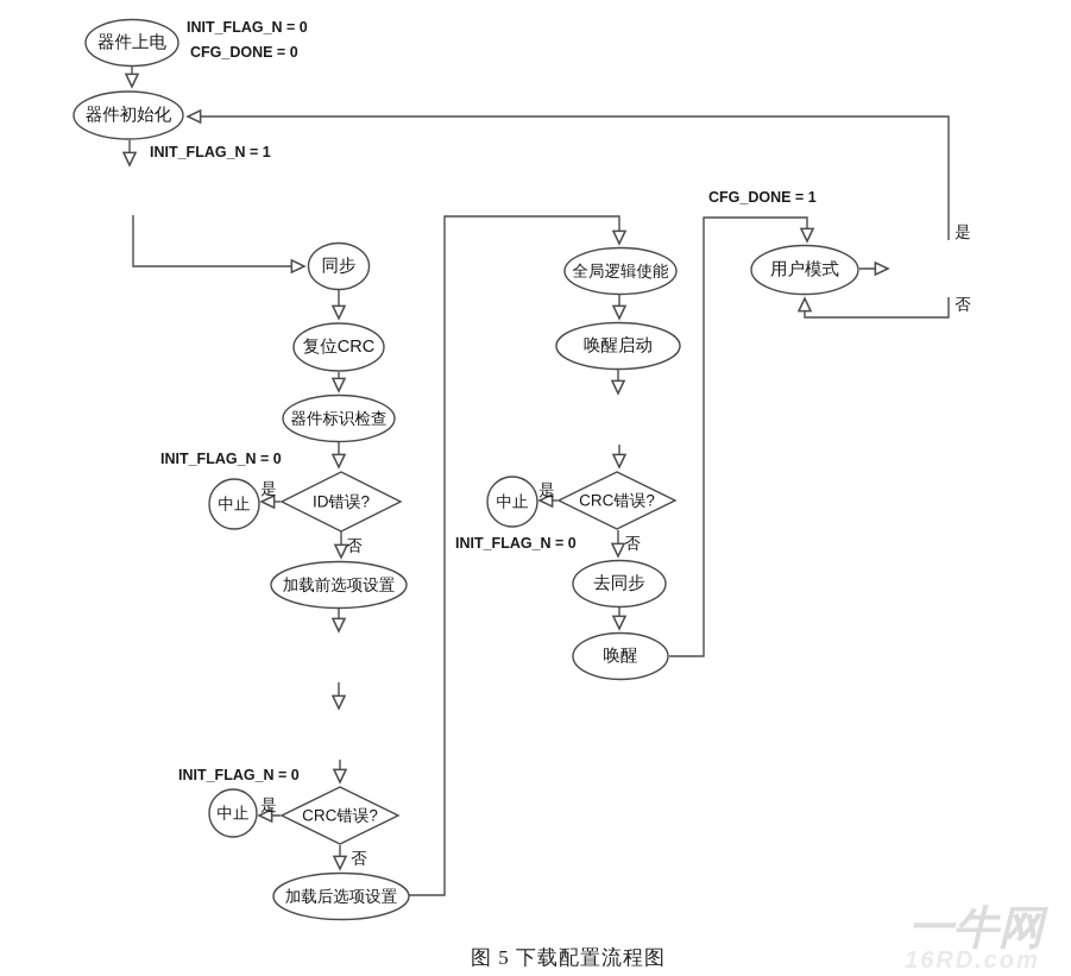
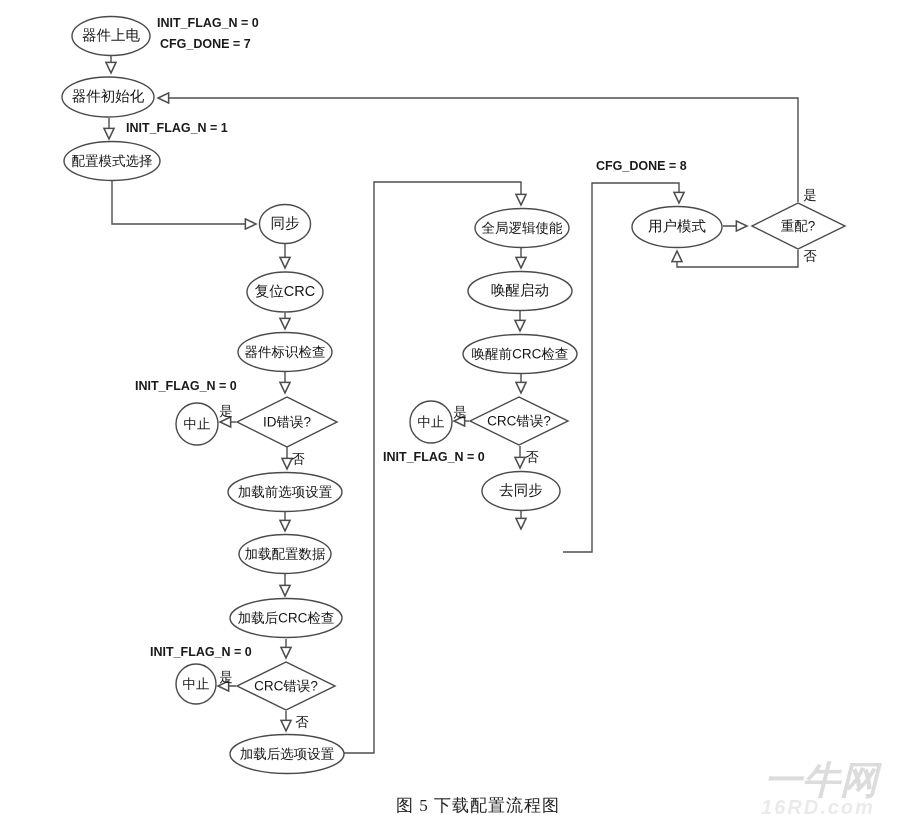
  器件上电
  器件初始化
+ 配置模式选择
  同步
  复位CRC
  器件标识检查
  ID错误?
  中止
  加载前选项设置
+ 加载配置数据
+ 加载后CRC检查
  CRC错误?
  中止
  加载后选项设置
  全局逻辑使能
  唤醒启动
+ 唤醒前CRC检查
  CRC错误?
  中止
  去同步
- 唤醒
  用户模式
+ 重配?
  INIT_FLAG_N = 0
- CFG_DONE = 0
+ CFG_DONE = 7
  INIT_FLAG_N = 1
  INIT_FLAG_N = 0
  INIT_FLAG_N = 0
  INIT_FLAG_N = 0
- CFG_DONE = 1
+ CFG_DONE = 8
  是
  否
  是
  否
  是
  否
  是
  否
  图 5 下载配置流程图
  一牛网
  16RD.com
